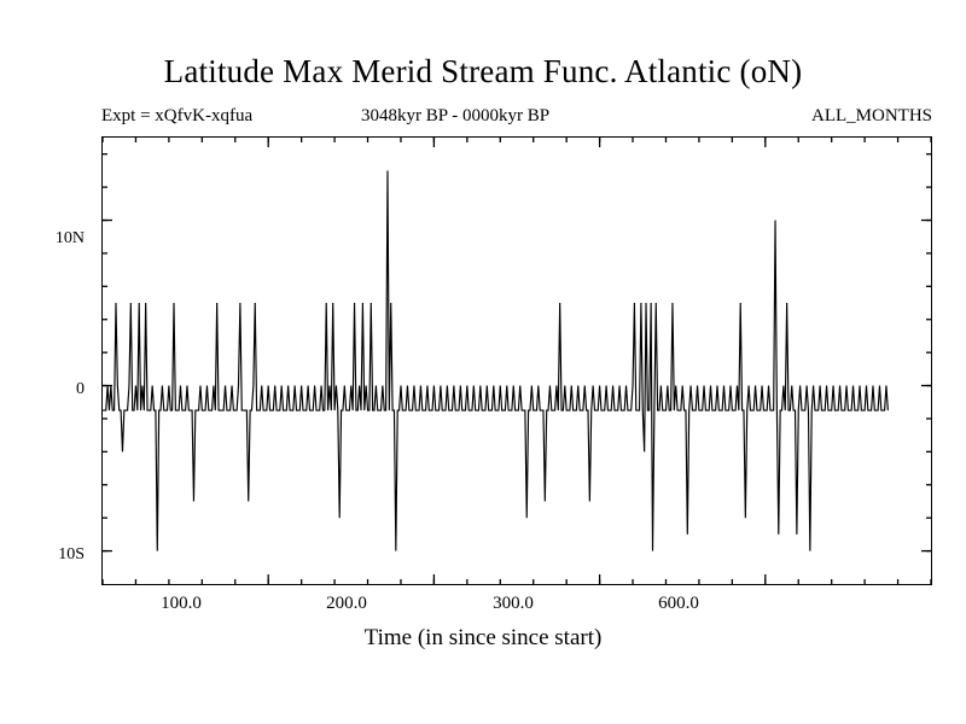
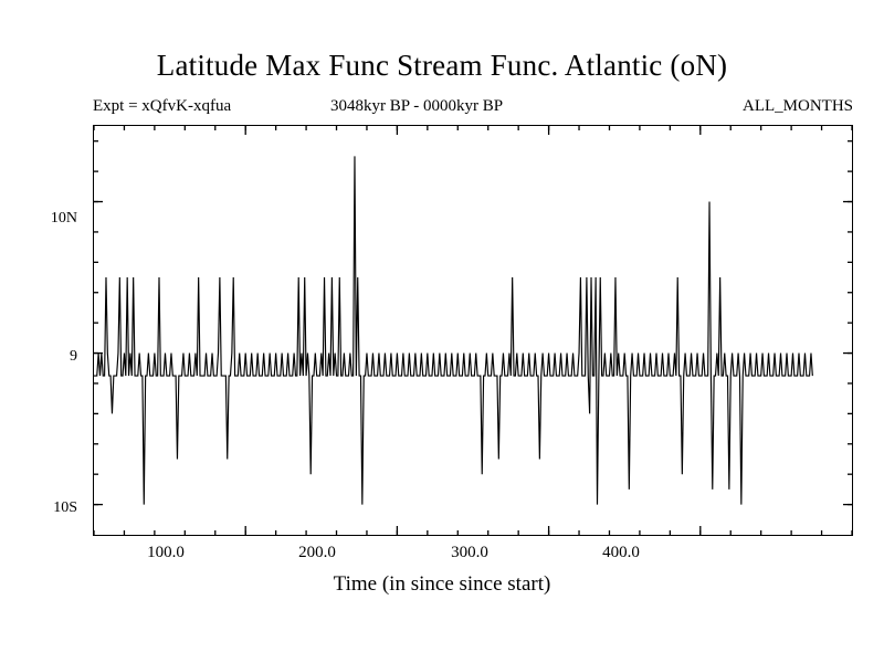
- Latitude Max Merid Stream Func. Atlantic (oN)
+ Latitude Max Func Stream Func. Atlantic (oN)
  Expt = xQfvK-xqfua
  3048kyr BP - 0000kyr BP
  ALL_MONTHS
  10N
- 0
+ 9
  10S
  100.0
  200.0
  300.0
- 600.0
+ 400.0
  Time (in since since start)
